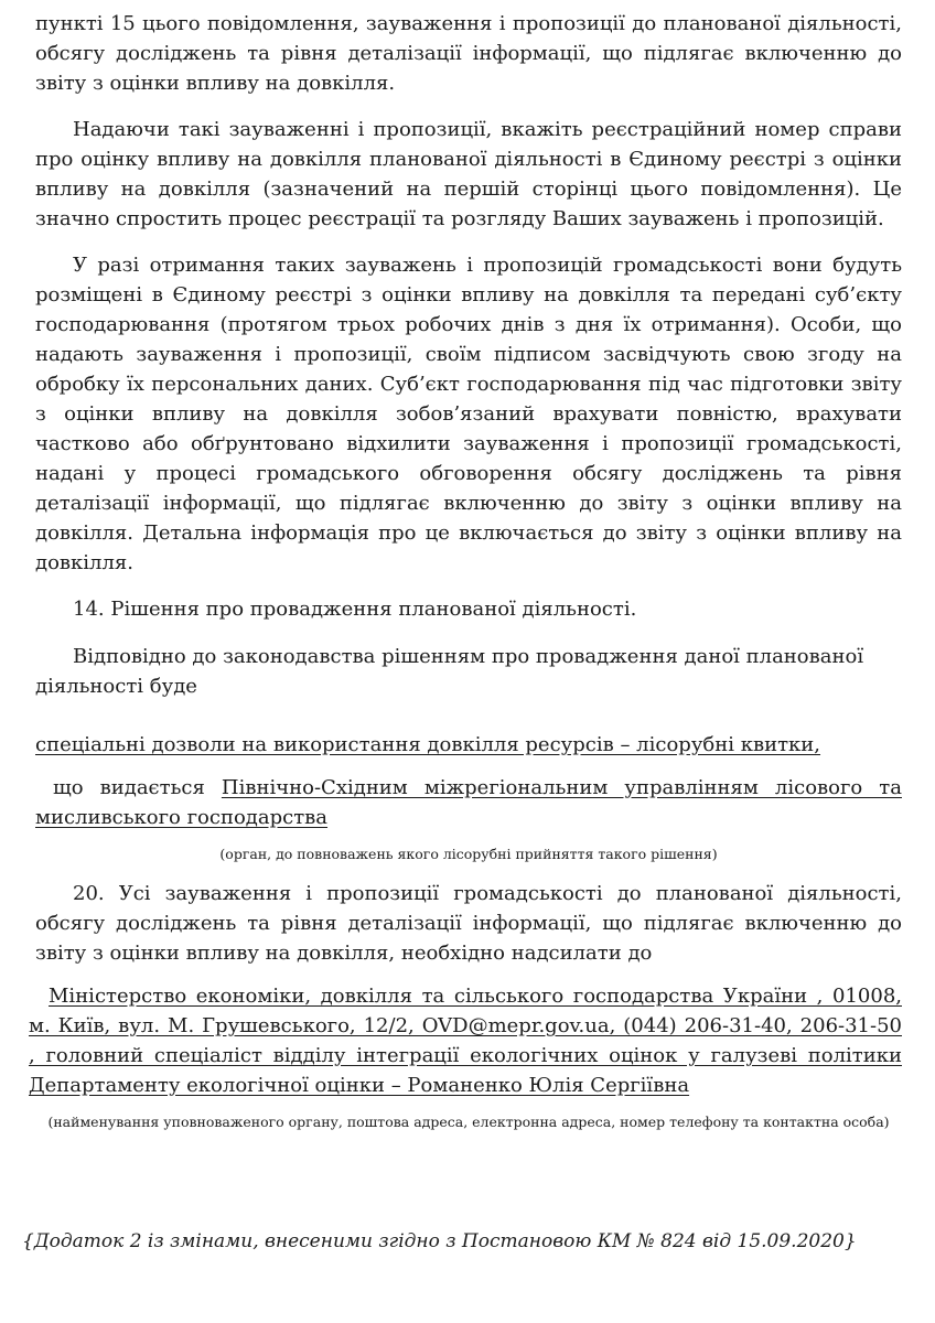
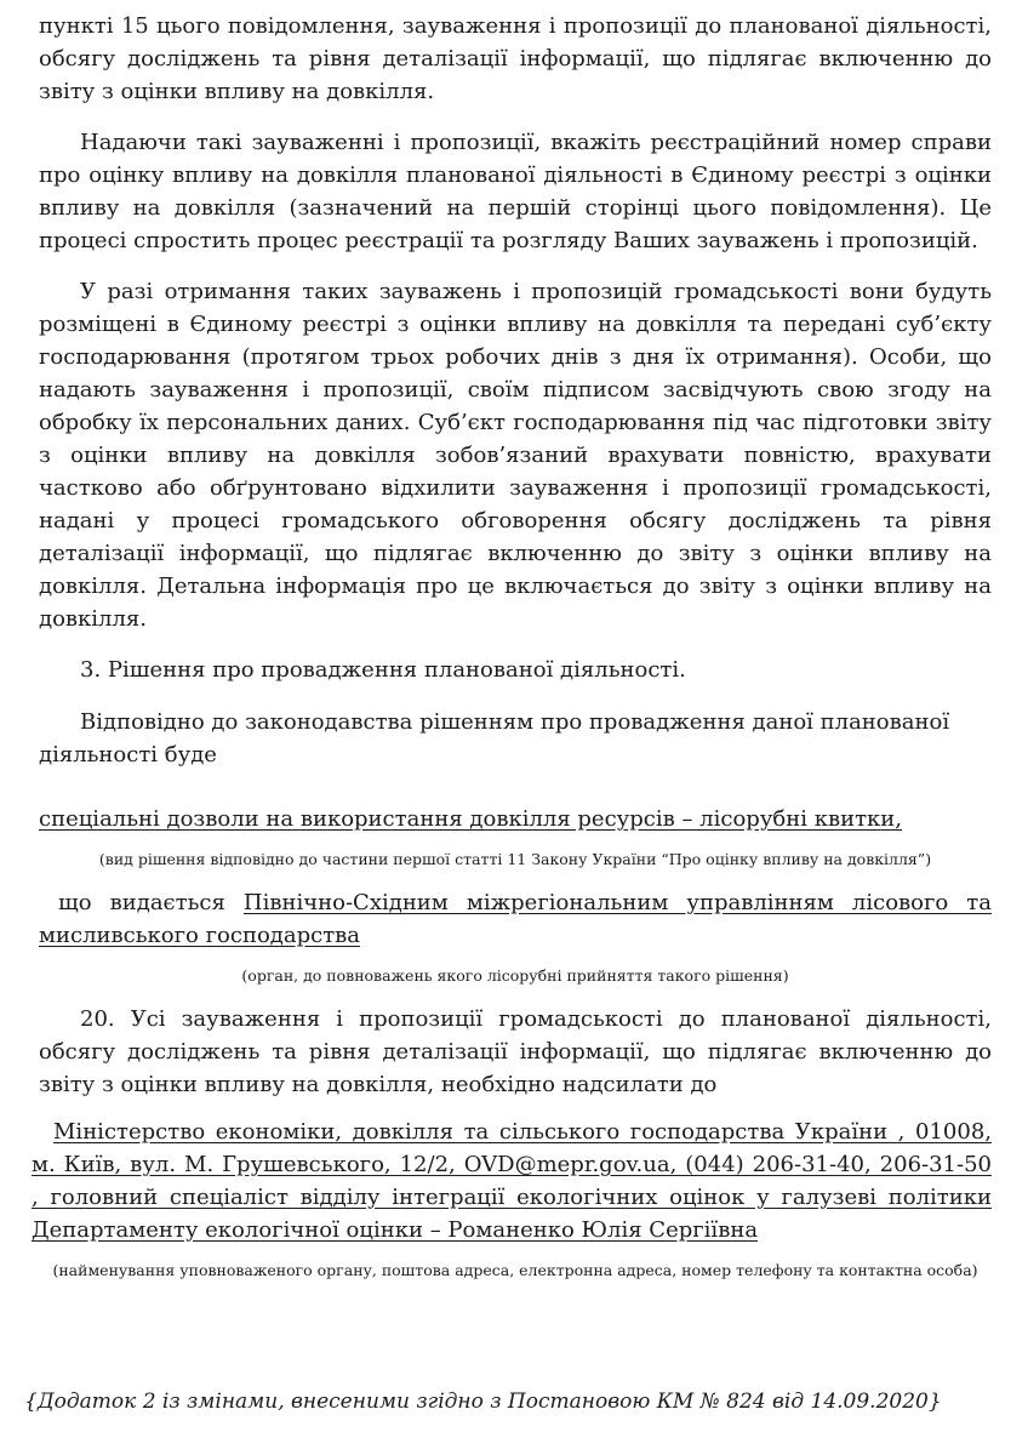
  пункті 15 цього повідомлення, зауваження і пропозиції до планованої діяльності, обсягу досліджень та рівня деталізації інформації, що підлягає включенню до звіту з оцінки впливу на довкілля.
- Надаючи такі зауваженні і пропозиції, вкажіть реєстраційний номер справи про оцінку впливу на довкілля планованої діяльності в Єдиному реєстрі з оцінки впливу на довкілля (зазначений на першій сторінці цього повідомлення). Це значно спростить процес реєстрації та розгляду Ваших зауважень і пропозицій.
+ Надаючи такі зауваженні і пропозиції, вкажіть реєстраційний номер справи про оцінку впливу на довкілля планованої діяльності в Єдиному реєстрі з оцінки впливу на довкілля (зазначений на першій сторінці цього повідомлення). Це процесі спростить процес реєстрації та розгляду Ваших зауважень і пропозицій.
  У разі отримання таких зауважень і пропозицій громадськості вони будуть розміщені в Єдиному реєстрі з оцінки впливу на довкілля та передані суб’єкту господарювання (протягом трьох робочих днів з дня їх отримання). Особи, що надають зауваження і пропозиції, своїм підписом засвідчують свою згоду на обробку їх персональних даних. Суб’єкт господарювання під час підготовки звіту з оцінки впливу на довкілля зобов’язаний врахувати повністю, врахувати частково або обґрунтовано відхилити зауваження і пропозиції громадськості, надані у процесі громадського обговорення обсягу досліджень та рівня деталізації інформації, що підлягає включенню до звіту з оцінки впливу на довкілля. Детальна інформація про це включається до звіту з оцінки впливу на довкілля.
- 14. Рішення про провадження планованої діяльності.
+ 3. Рішення про провадження планованої діяльності.
  Відповідно до законодавства рішенням про провадження даної планованої діяльності буде
  спеціальні дозволи на використання довкілля ресурсів – лісорубні квитки,
+ (вид рішення відповідно до частини першої статті 11 Закону України “Про оцінку впливу на довкілля”)
  що видається Північно-Східним міжрегіональним управлінням лісового та мисливського господарства
  (орган, до повноважень якого лісорубні прийняття такого рішення)
  20. Усі зауваження і пропозиції громадськості до планованої діяльності, обсягу досліджень та рівня деталізації інформації, що підлягає включенню до звіту з оцінки впливу на довкілля, необхідно надсилати до
  Міністерство економіки, довкілля та сільського господарства України , 01008, м. Київ, вул. М. Грушевського, 12/2, OVD@mepr.gov.ua, (044) 206-31-40, 206-31-50 , головний спеціаліст відділу інтеграції екологічних оцінок у галузеві політики Департаменту екологічної оцінки – Романенко Юлія Сергіївна
  (найменування уповноваженого органу, поштова адреса, електронна адреса, номер телефону та контактна особа)
- {Додаток 2 із змінами, внесеними згідно з Постановою КМ № 824 від 15.09.2020}
+ {Додаток 2 із змінами, внесеними згідно з Постановою КМ № 824 від 14.09.2020}
